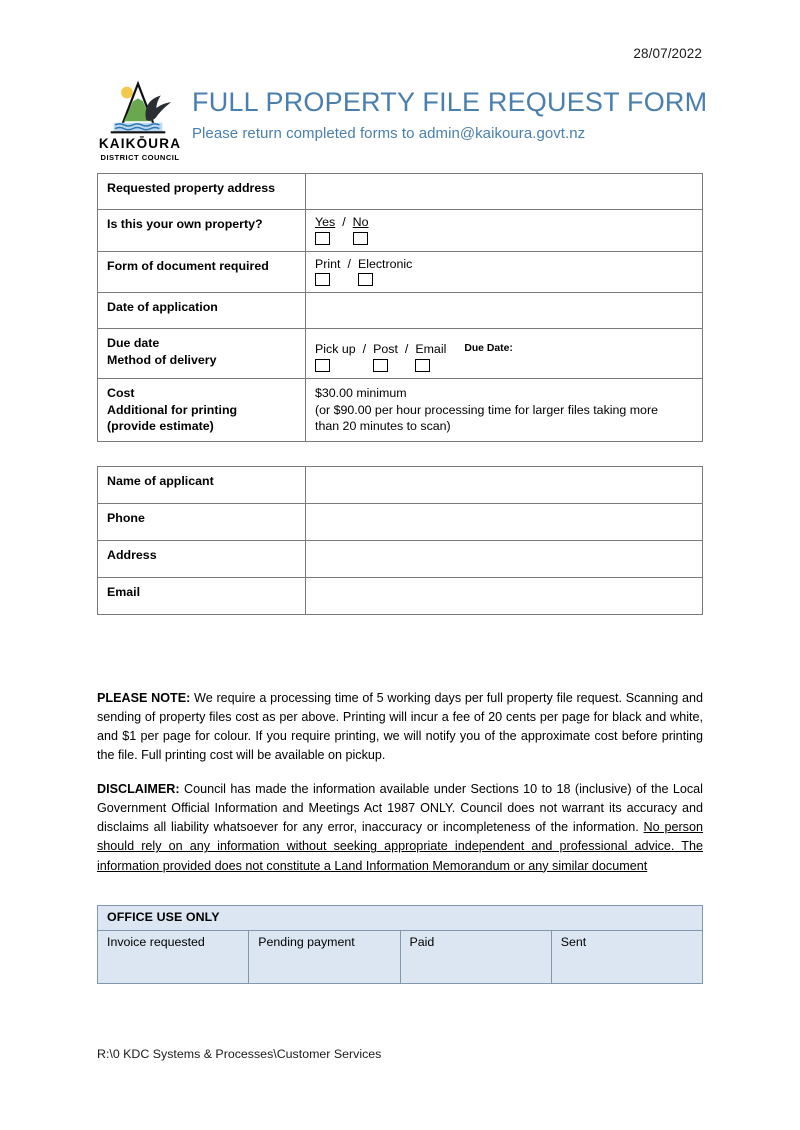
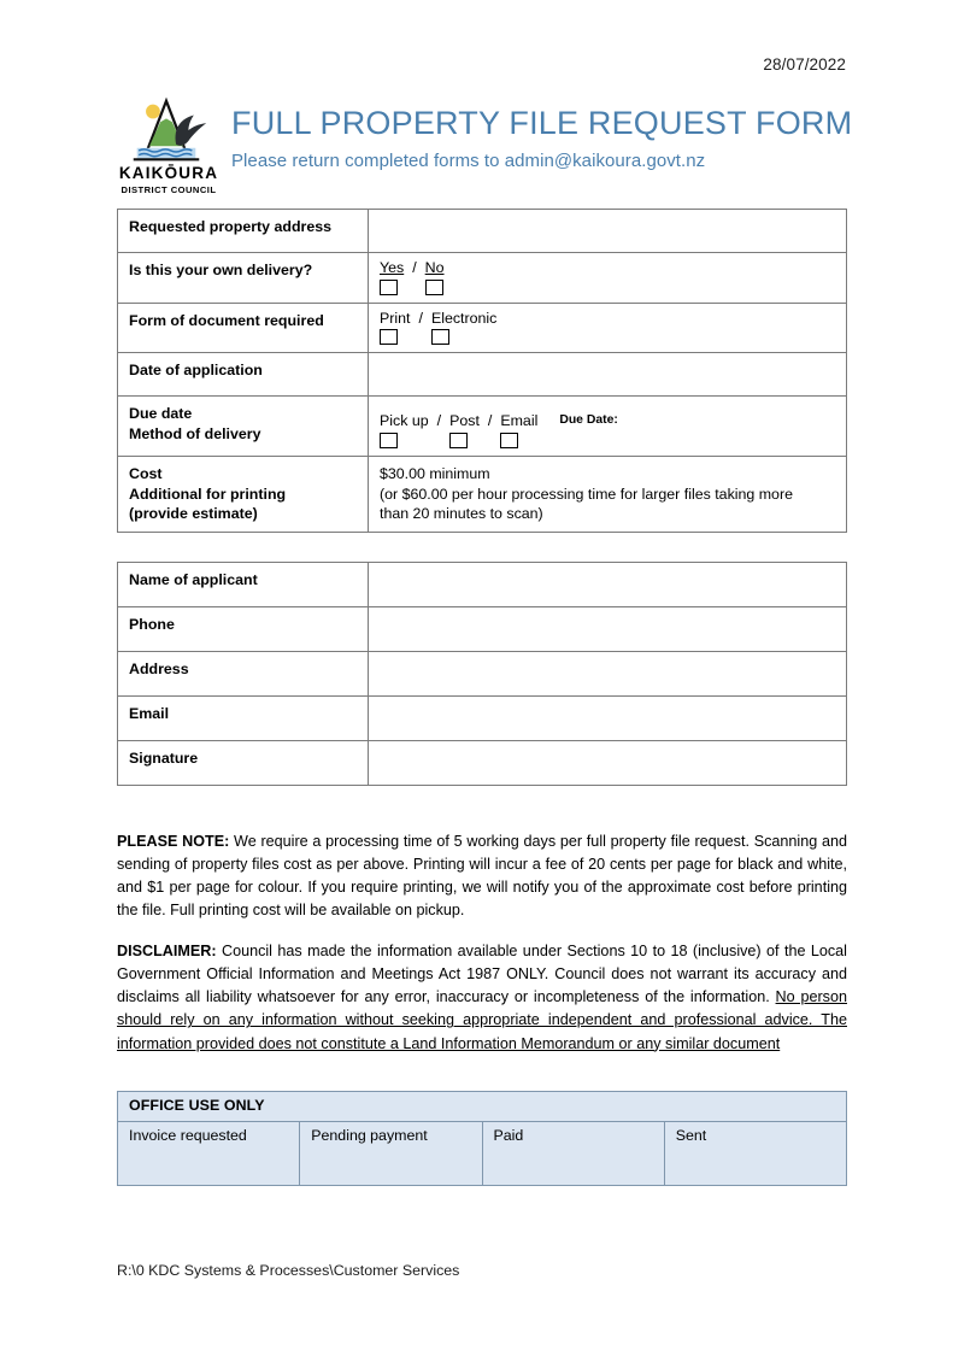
  28/07/2022
  KAIKŌURA
  DISTRICT COUNCIL
  FULL PROPERTY FILE REQUEST FORM
  Please return completed forms to admin@kaikoura.govt.nz
  Requested property address
- Is this your own property?	Yes / No
+ Is this your own delivery?	Yes / No
  Form of document required	Print / Electronic
  Date of application
  Due date Method of delivery	Pick up / Post / Email Due Date:
- Cost Additional for printing (provide estimate)	$30.00 minimum (or $90.00 per hour processing time for larger files taking more than 20 minutes to scan)
+ Cost Additional for printing (provide estimate)	$30.00 minimum (or $60.00 per hour processing time for larger files taking more than 20 minutes to scan)
  Name of applicant
  Phone
  Address
  Email
+ Signature
  PLEASE NOTE: We require a processing time of 5 working days per full property file request. Scanning and sending of property files cost as per above. Printing will incur a fee of 20 cents per page for black and white, and $1 per page for colour. If you require printing, we will notify you of the approximate cost before printing the file. Full printing cost will be available on pickup.
  DISCLAIMER: Council has made the information available under Sections 10 to 18 (inclusive) of the Local Government Official Information and Meetings Act 1987 ONLY. Council does not warrant its accuracy and disclaims all liability whatsoever for any error, inaccuracy or incompleteness of the information. No person should rely on any information without seeking appropriate independent and professional advice. The information provided does not constitute a Land Information Memorandum or any similar document
  OFFICE USE ONLY
  Invoice requested	Pending payment	Paid	Sent
  R:\0 KDC Systems & Processes\Customer Services
